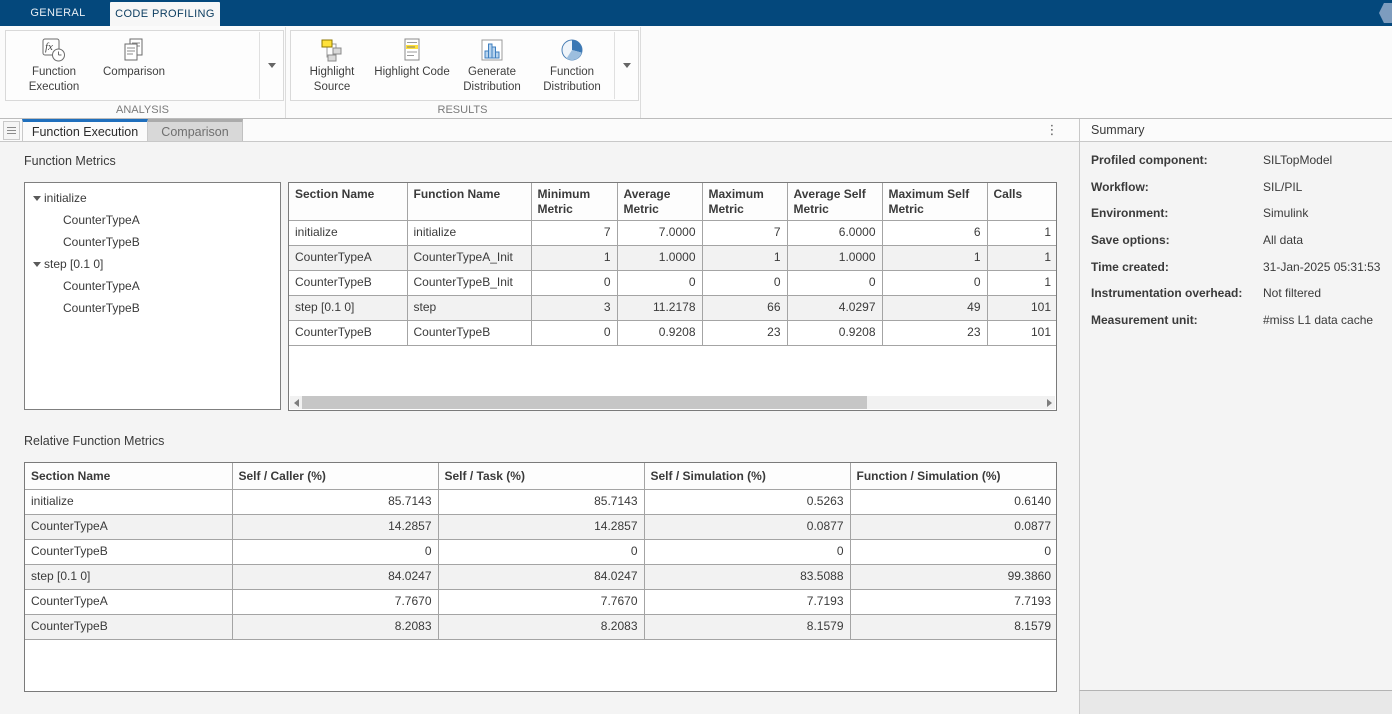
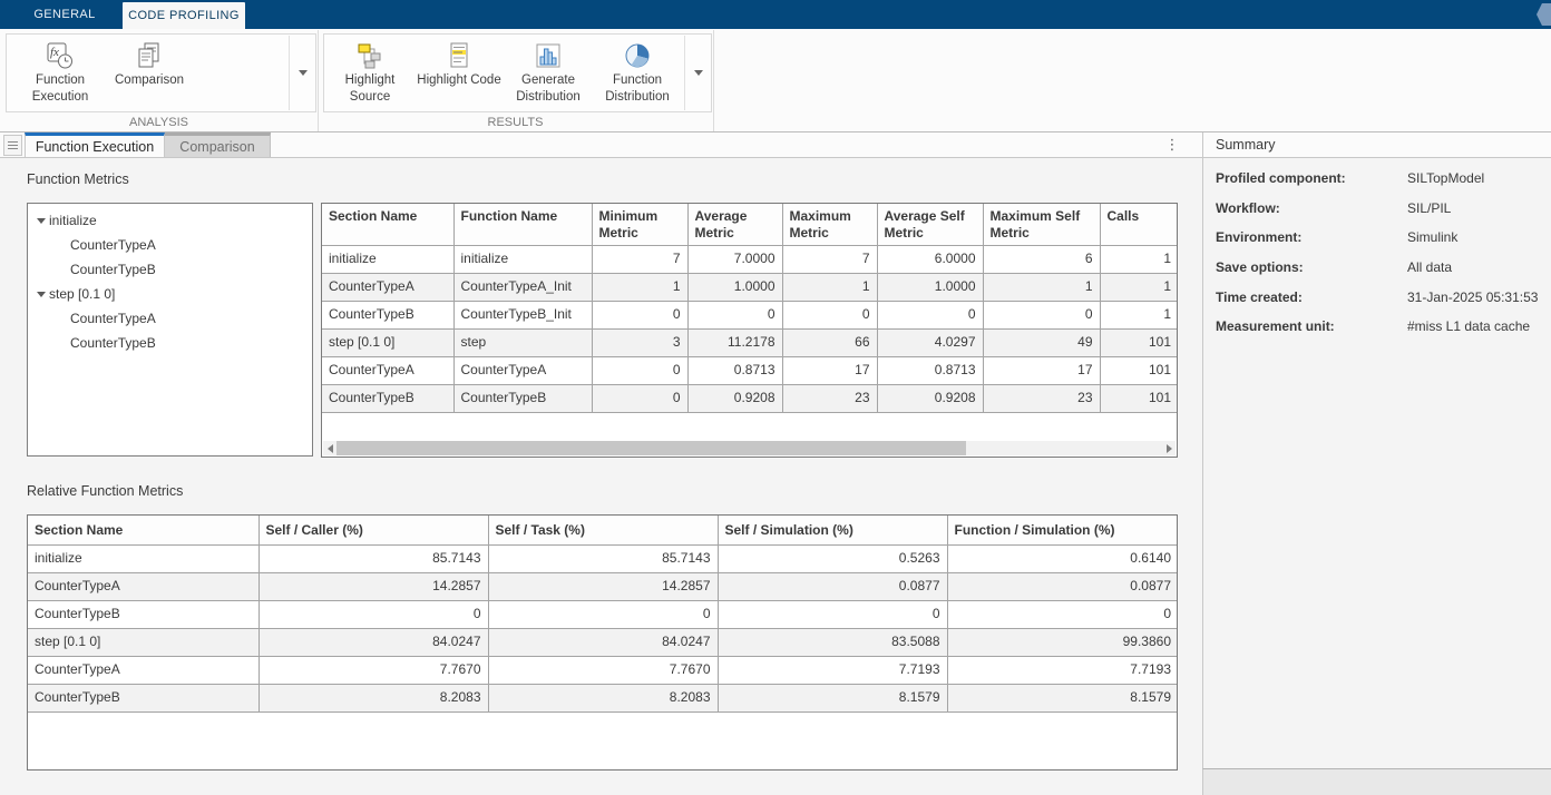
  GENERAL
  CODE PROFILING
  fx
  Function Execution
  Comparison
  ANALYSIS
  Highlight Source
  Highlight Code
  Generate Distribution
  Function Distribution
  RESULTS
  Function Execution
  Comparison
  ⋮
  Summary
  Function Metrics
  initialize
  CounterTypeA
  CounterTypeB
  step [0.1 0]
  CounterTypeA
  CounterTypeB
  Section Name	Function Name	Minimum Metric	Average Metric	Maximum Metric	Average Self Metric	Maximum Self Metric	Calls
  initialize	initialize	7	7.0000	7	6.0000	6	1
  CounterTypeA	CounterTypeA_Init	1	1.0000	1	1.0000	1	1
  CounterTypeB	CounterTypeB_Init	0	0	0	0	0	1
  step [0.1 0]	step	3	11.2178	66	4.0297	49	101
+ CounterTypeA	CounterTypeA	0	0.8713	17	0.8713	17	101
  CounterTypeB	CounterTypeB	0	0.9208	23	0.9208	23	101
  Relative Function Metrics
  Section Name	Self / Caller (%)	Self / Task (%)	Self / Simulation (%)	Function / Simulation (%)
  initialize	85.7143	85.7143	0.5263	0.6140
  CounterTypeA	14.2857	14.2857	0.0877	0.0877
  CounterTypeB	0	0	0	0
  step [0.1 0]	84.0247	84.0247	83.5088	99.3860
  CounterTypeA	7.7670	7.7670	7.7193	7.7193
  CounterTypeB	8.2083	8.2083	8.1579	8.1579
  Profiled component:
  SILTopModel
  Workflow:
  SIL/PIL
  Environment:
  Simulink
  Save options:
  All data
  Time created:
  31-Jan-2025 05:31:53
- Instrumentation overhead:
- Not filtered
  Measurement unit:
  #miss L1 data cache
